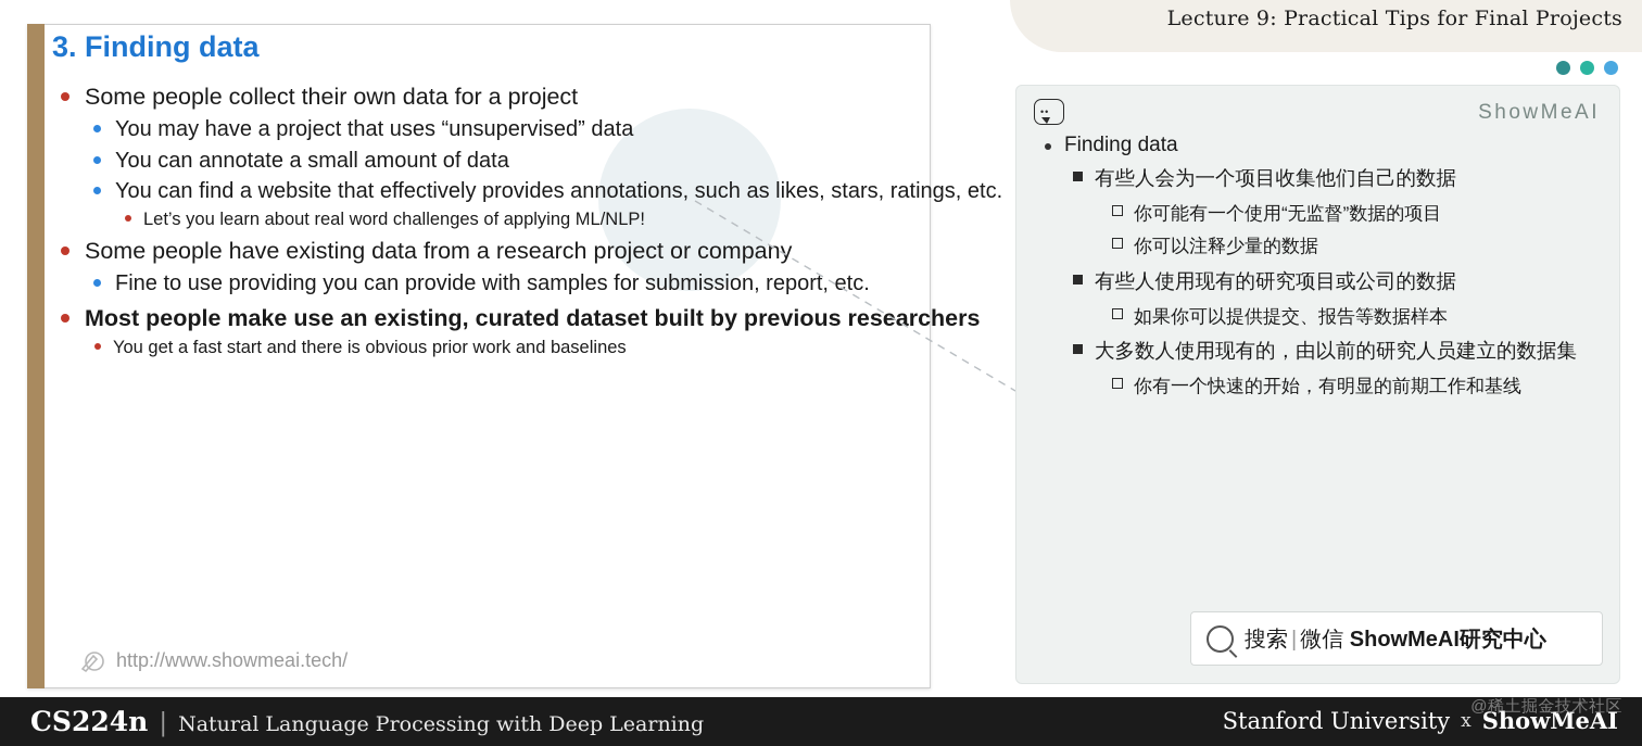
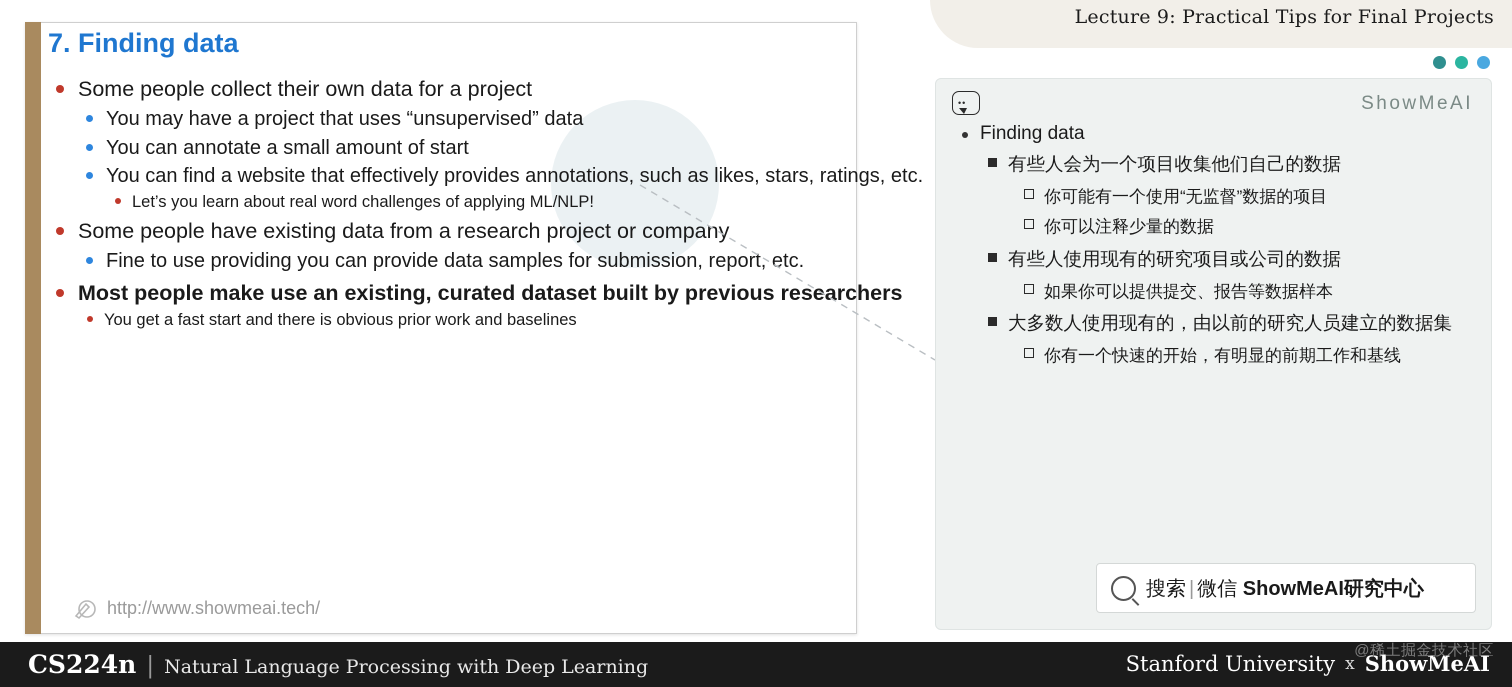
  Lecture 9: Practical Tips for Final Projects
- 3. Finding data
+ 7. Finding data
  Some people collect their own data for a project
  You may have a project that uses “unsupervised” data
- You can annotate a small amount of data
+ You can annotate a small amount of start
  You can find a website that effectively provides annotations, such as likes, stars, ratings, etc.
  Let’s you learn about real word challenges of applying ML/NLP!
  Some people have existing data from a research project or company
- Fine to use providing you can provide with samples for submission, report, etc.
+ Fine to use providing you can provide data samples for submission, report, etc.
  Most people make use an existing, curated dataset built by previous researchers
  You get a fast start and there is obvious prior work and baselines
  http://www.showmeai.tech/
  ••
  ShowMeAI
  Finding data
  有些人会为一个项目收集他们自己的数据
  你可能有一个使用“无监督”数据的项目
  你可以注释少量的数据
  有些人使用现有的研究项目或公司的数据
  如果你可以提供提交、报告等数据样本
  大多数人使用现有的，由以前的研究人员建立的数据集
  你有一个快速的开始，有明显的前期工作和基线
  搜索 | 微信 ShowMeAI研究中心
  CS224n
  |
  Natural Language Processing with Deep Learning
  Stanford University
  x
  ShowMeAI
  @稀土掘金技术社区
